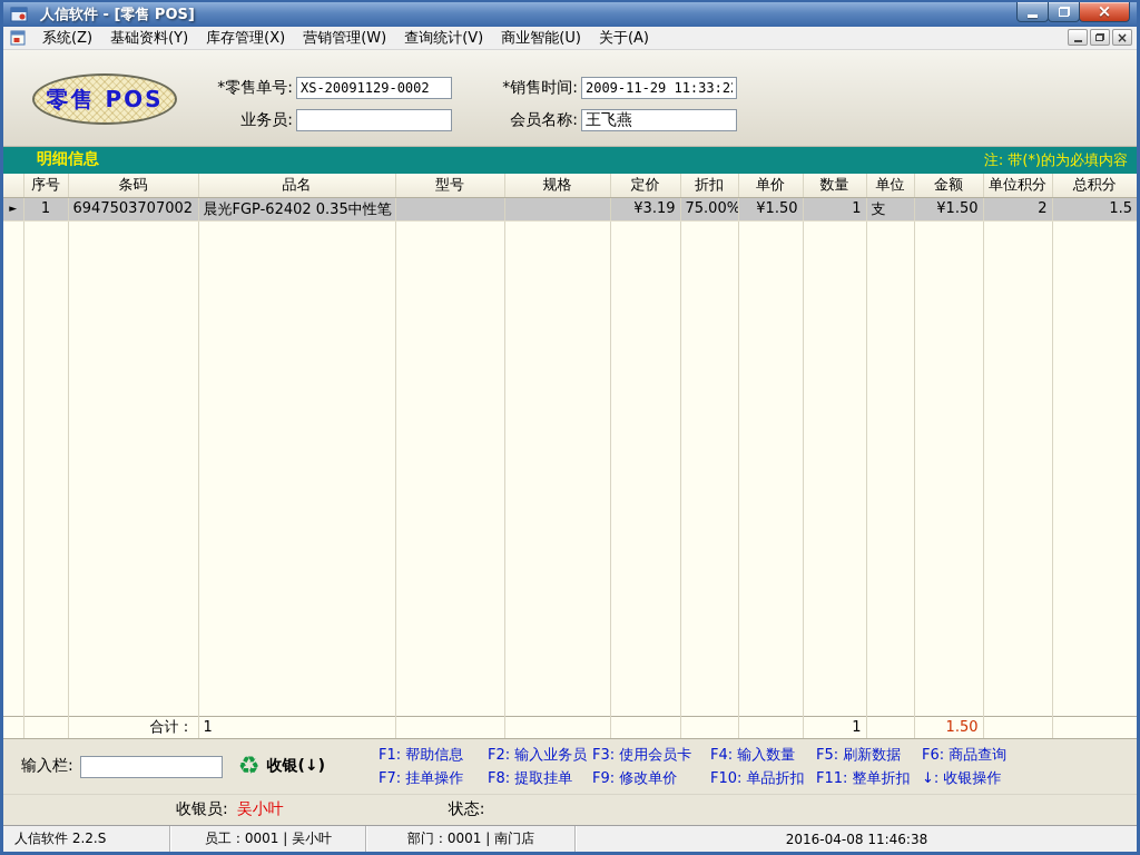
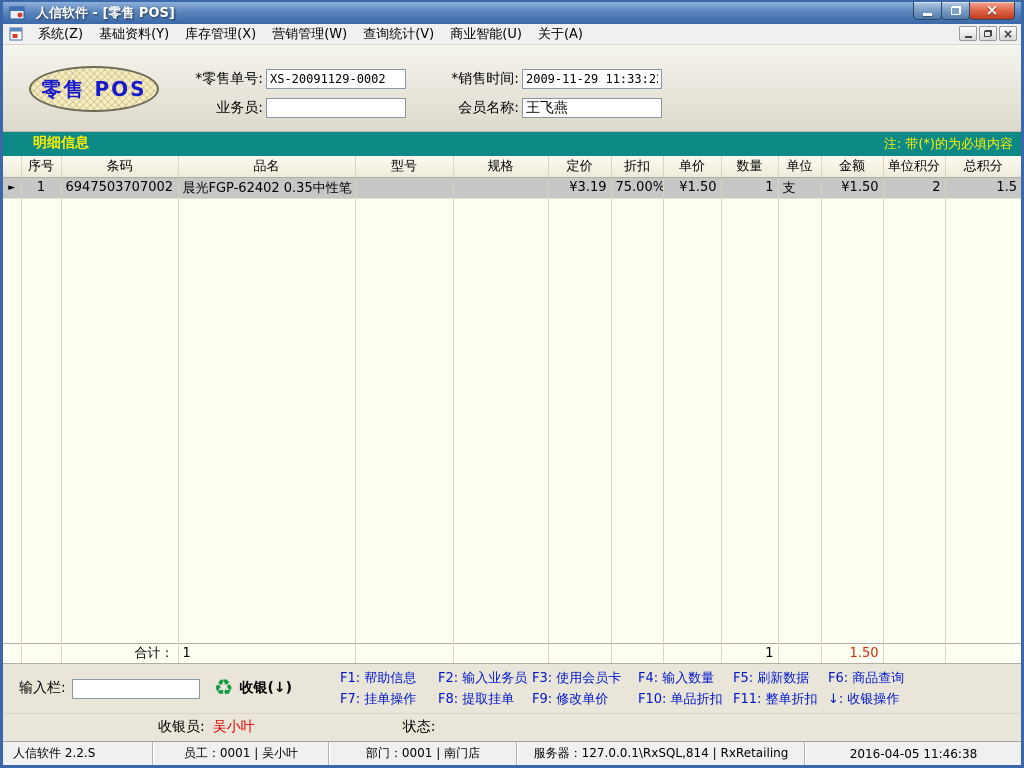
  人信软件 - [零售 POS]
  ×
  系统(Z)
  基础资料(Y)
  库存管理(X)
  营销管理(W)
  查询统计(V)
  商业智能(U)
  关于(A)
  ×
  零售 POS
  *零售单号:
  XS-20091129-0002
  *销售时间:
  2009-11-29 11:33:2
  业务员:
  会员名称:
  王飞燕
  明细信息
  注: 带(*)的为必填内容
  	序号	条码	品名	型号	规格	定价	折扣	单价	数量	单位	金额	单位积分	总积分
  ►	1	6947503707002	晨光FGP-62402 0.35中性笔			¥3.19	75.00%	¥1.50	1	支	¥1.50	2	1.5
  		合计：	1						1		1.50
  输入栏:
  ♻
  收银(↓)
  F1: 帮助信息
  F2: 输入业务员
  F3: 使用会员卡
  F4: 输入数量
  F5: 刷新数据
  F6: 商品查询
  F7: 挂单操作
  F8: 提取挂单
  F9: 修改单价
  F10: 单品折扣
  F11: 整单折扣
  ↓: 收银操作
  收银员:
  吴小叶
  状态:
  人信软件 2.2.S
  员工：0001 | 吴小叶
  部门：0001 | 南门店
+ 服务器：127.0.0.1\RxSQL,814 | RxRetailing
- 2016-04-08 11:46:38
+ 2016-04-05 11:46:38
